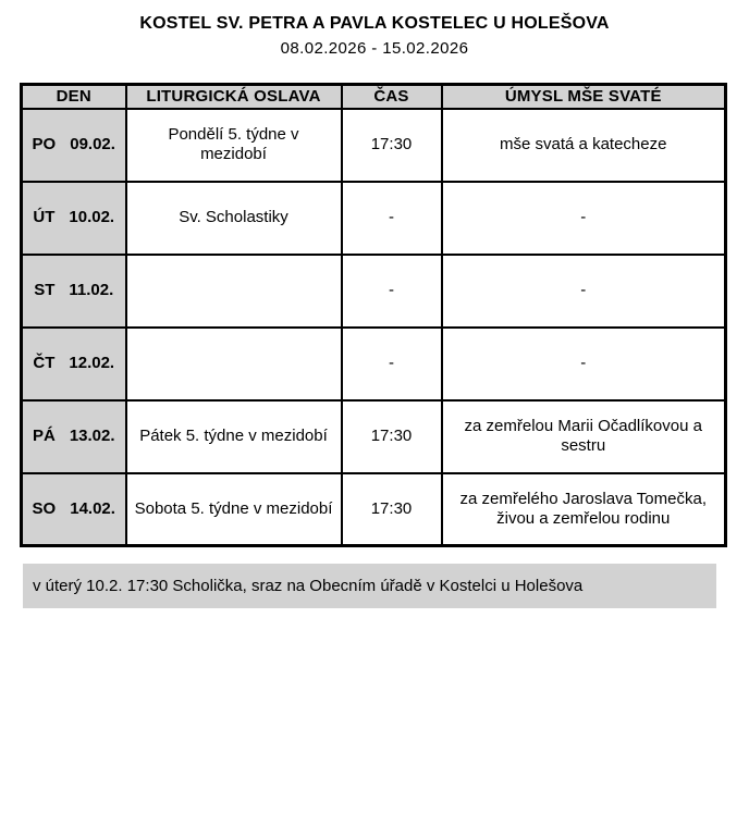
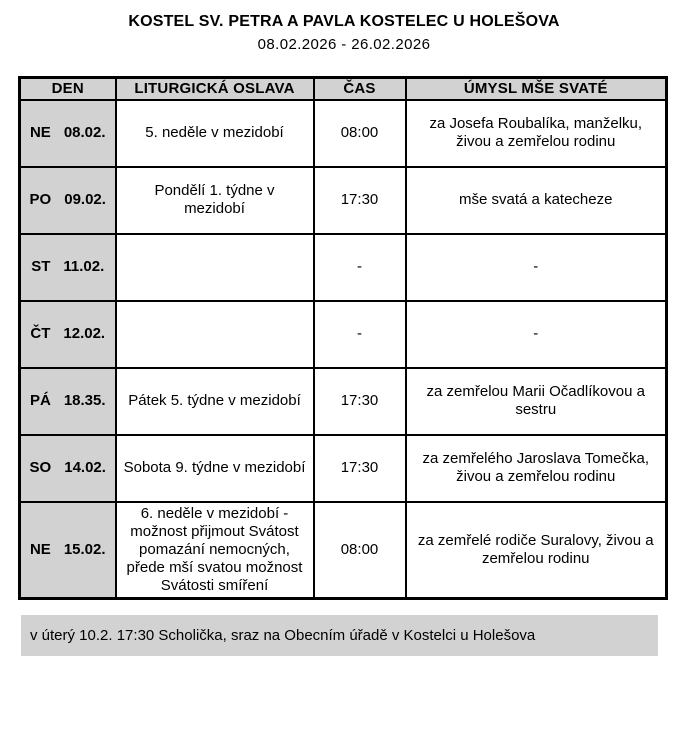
  KOSTEL SV. PETRA A PAVLA KOSTELEC U HOLEŠOVA
- 08.02.2026 - 15.02.2026
+ 08.02.2026 - 26.02.2026
  DEN	LITURGICKÁ OSLAVA	ČAS	ÚMYSL MŠE SVATÉ
+ NE 08.02.	5. neděle v mezidobí	08:00	za Josefa Roubalíka, manželku, živou a zemřelou rodinu
- PO 09.02.	Pondělí 5. týdne v mezidobí	17:30	mše svatá a katecheze
+ PO 09.02.	Pondělí 1. týdne v mezidobí	17:30	mše svatá a katecheze
- ÚT 10.02.	Sv. Scholastiky	-	-
  ST 11.02.		-	-
  ČT 12.02.		-	-
- PÁ 13.02.	Pátek 5. týdne v mezidobí	17:30	za zemřelou Marii Očadlíkovou a sestru
+ PÁ 18.35.	Pátek 5. týdne v mezidobí	17:30	za zemřelou Marii Očadlíkovou a sestru
- SO 14.02.	Sobota 5. týdne v mezidobí	17:30	za zemřelého Jaroslava Tomečka, živou a zemřelou rodinu
+ SO 14.02.	Sobota 9. týdne v mezidobí	17:30	za zemřelého Jaroslava Tomečka, živou a zemřelou rodinu
+ NE 15.02.	6. neděle v mezidobí - možnost přijmout Svátost pomazání nemocných, přede mší svatou možnost Svátosti smíření	08:00	za zemřelé rodiče Suralovy, živou a zemřelou rodinu
  v úterý 10.2. 17:30 Scholička, sraz na Obecním úřadě v Kostelci u Holešova
